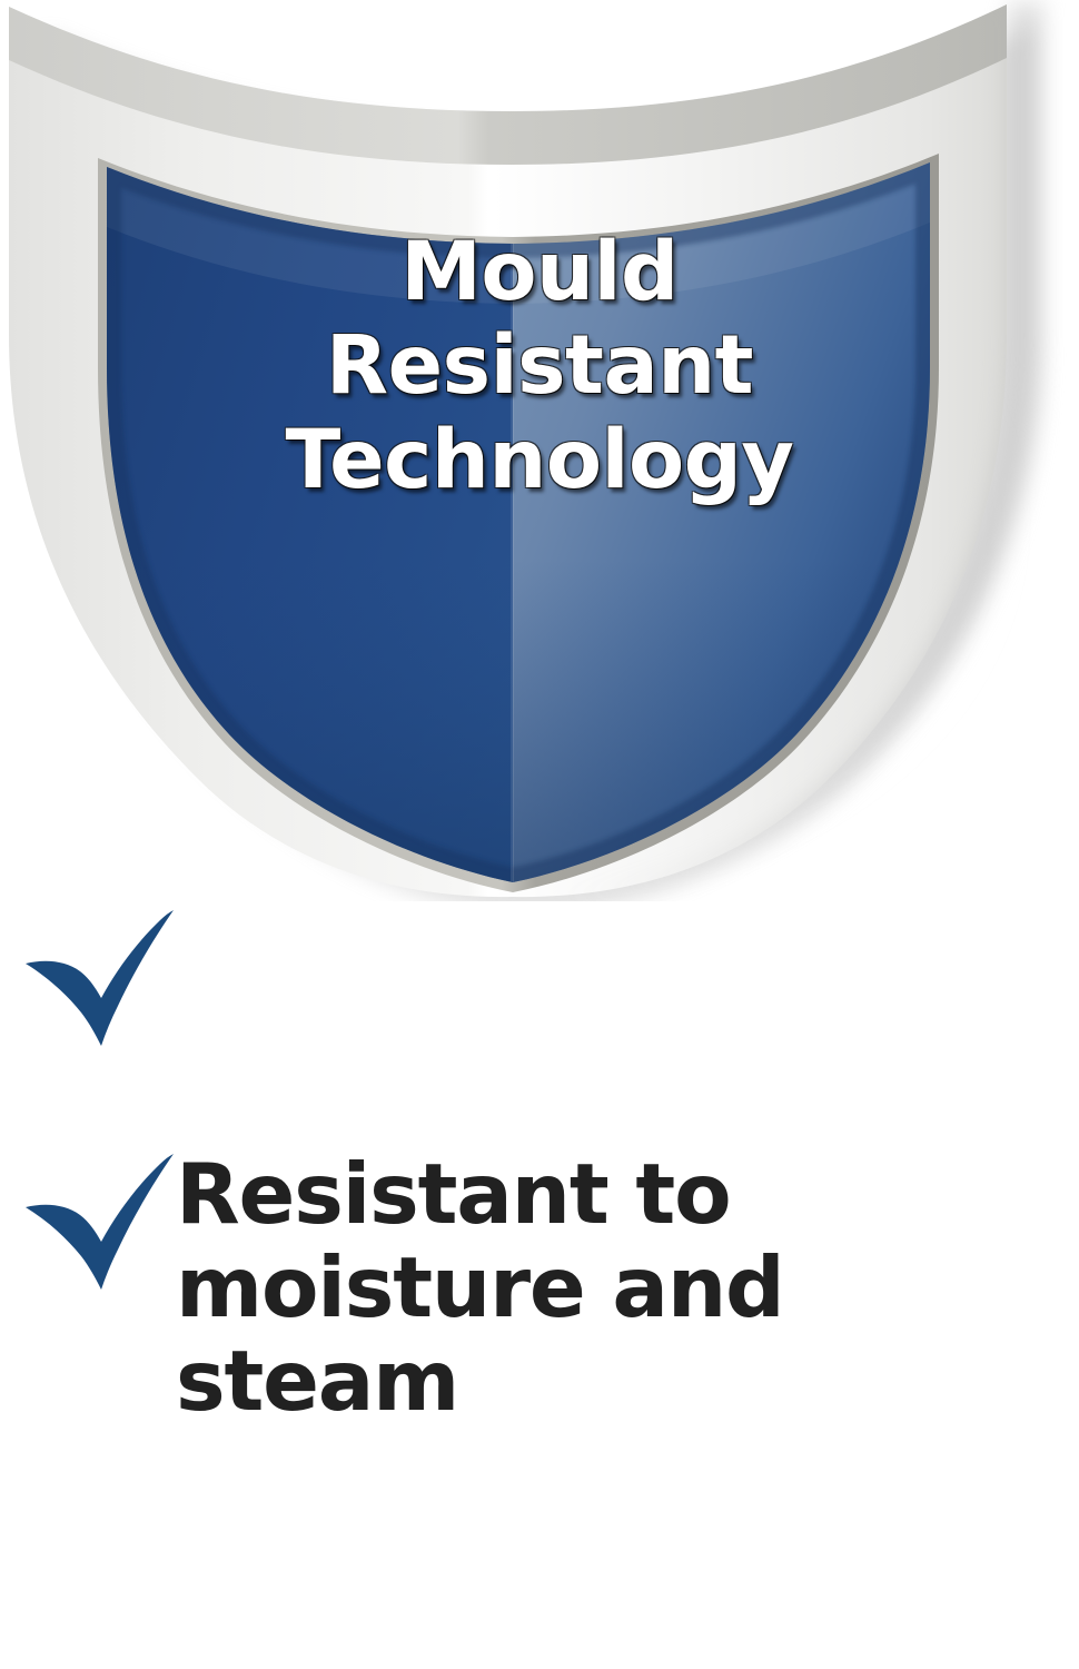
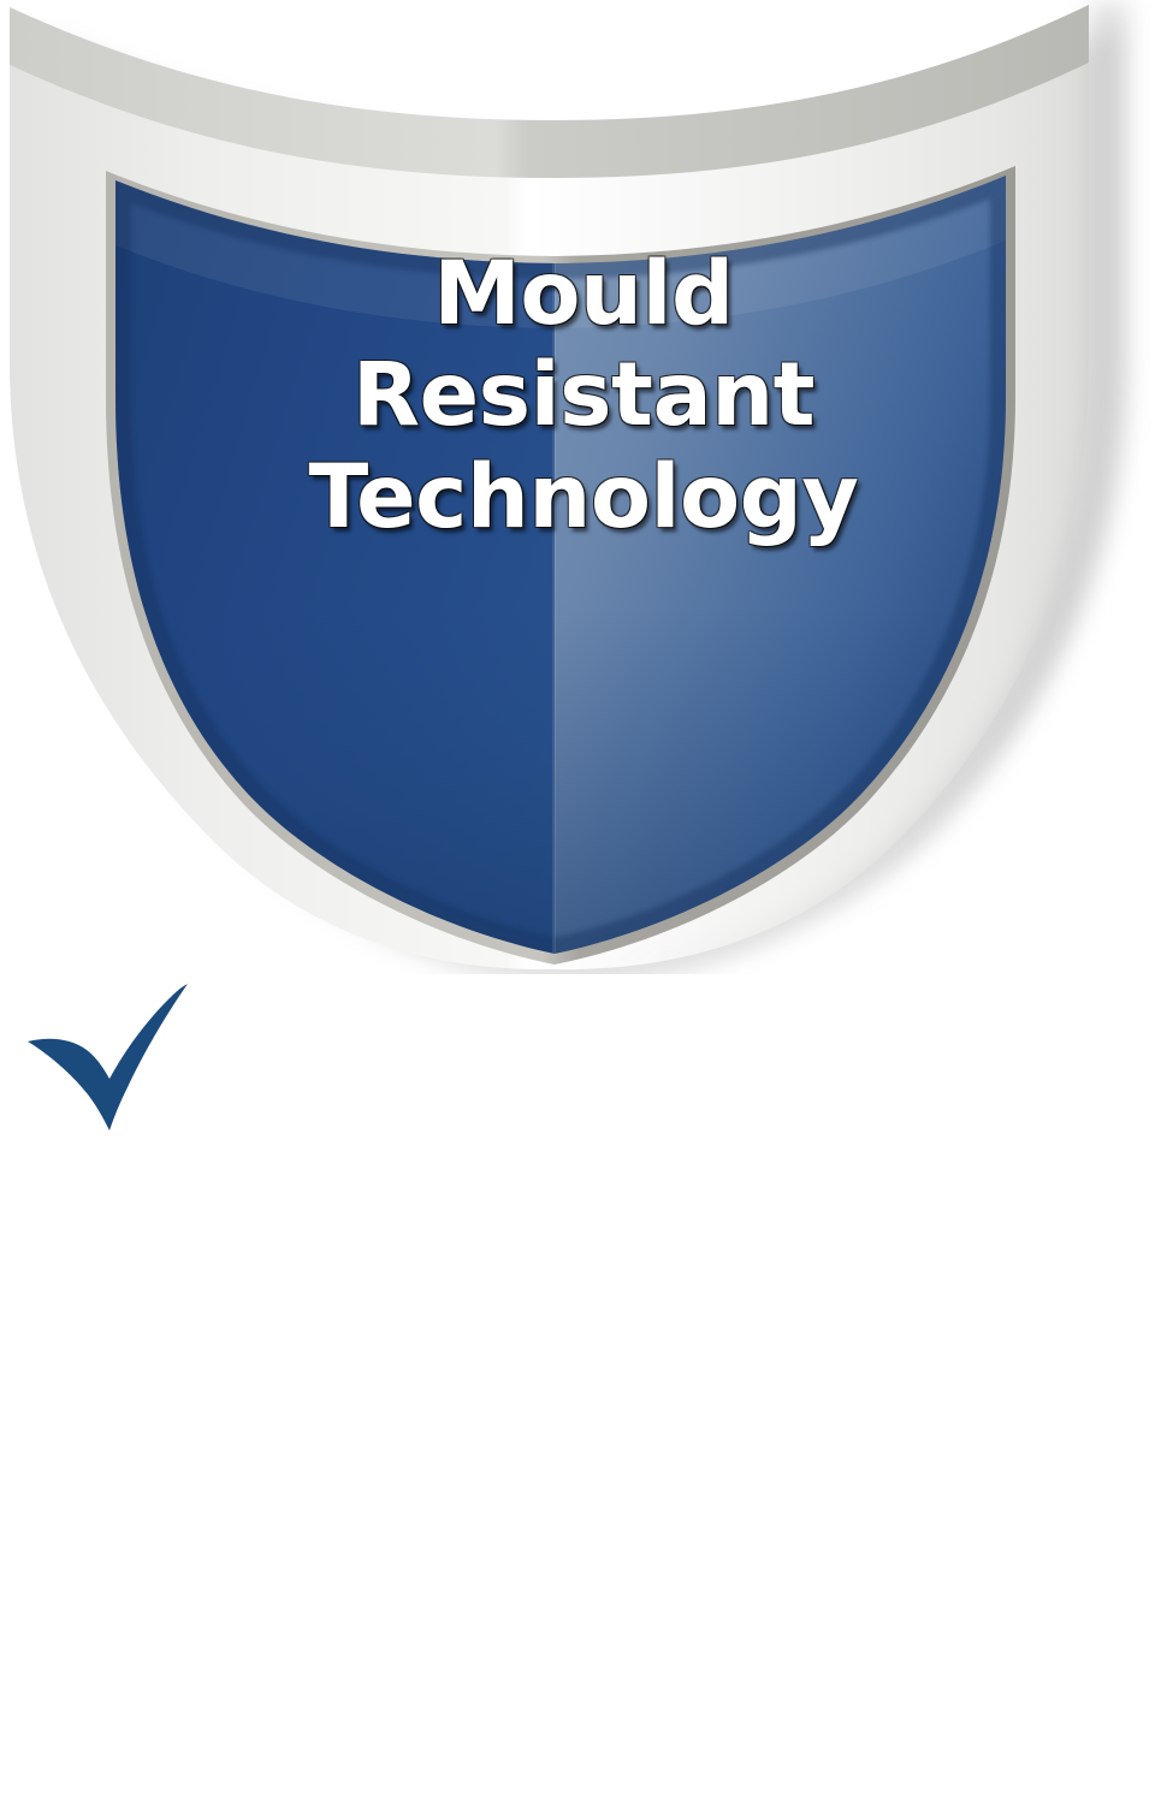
  Mould
  Resistant
  Technology
- Resistant to moisture and steam
